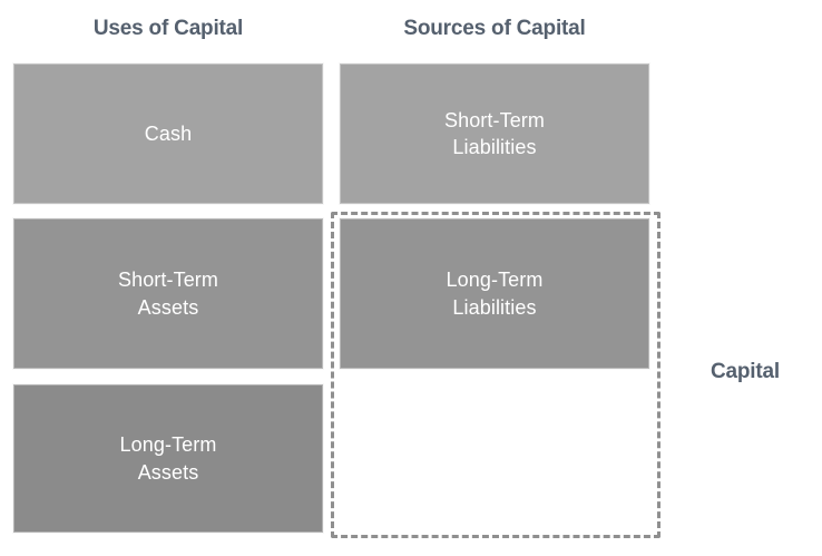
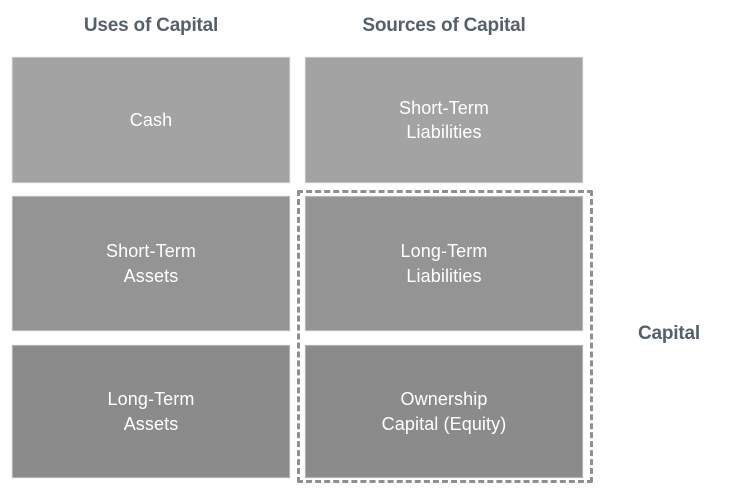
  Uses of Capital
  Sources of Capital
  Cash
  Short-Term
  Assets
  Long-Term
  Assets
  Short-Term
  Liabilities
  Long-Term
  Liabilities
+ Ownership
+ Capital (Equity)
  Capital
